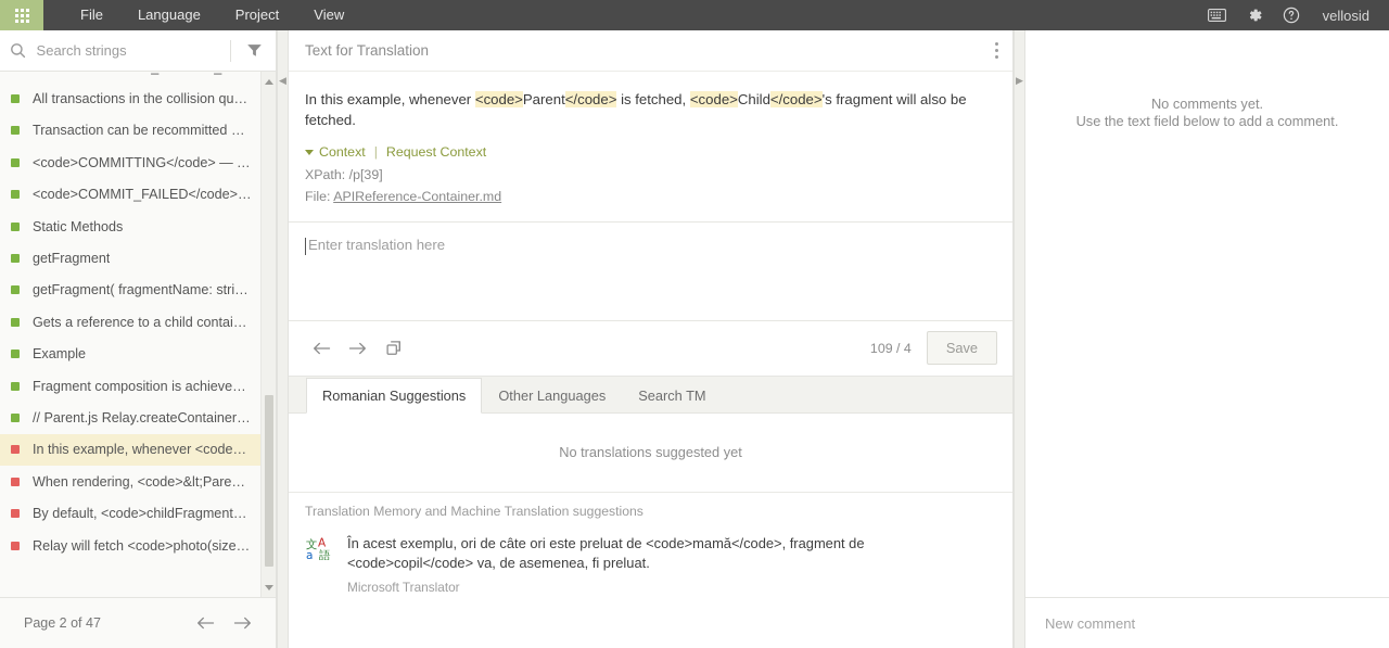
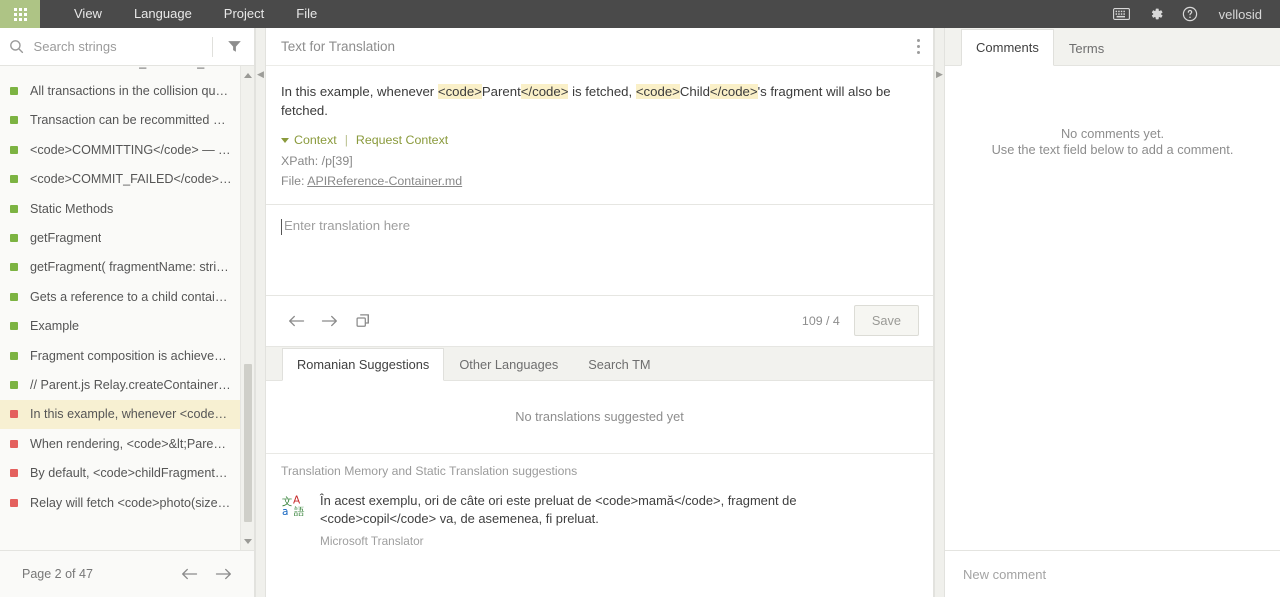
- File
+ View
  Language
  Project
- View
+ File
  vellosid
  Search strings
  All transactions in the collision queu.
  Transaction can be recommitted or .
  <code>COMMITTING</code> — Tr
  <code>COMMIT_FAILED</code> —
  Static Methods
  getFragment
  getFragment( fragmentName: string.
  Gets a reference to a child container
  Example
  Fragment composition is achieved v
  // Parent.js Relay.createContainer(P.
  In this example, whenever <code>P.
  When rendering, <code>&lt;Parent&
  By default, <code>childFragment</c
  Relay will fetch <code>photo(size: 6
  Page 2 of 47
  ◀
  Text for Translation
  In this example, whenever <code>Parent</code> is fetched, <code>Child</code>'s fragment will also be fetched.
  Context
  |
  Request Context
  XPath: /p[39]
  File: APIReference-Container.md
  Enter translation here
  109 / 4
  Save
  Romanian Suggestions
  Other Languages
  Search TM
  No translations suggested yet
- Translation Memory and Machine Translation suggestions
+ Translation Memory and Static Translation suggestions
  文
  A
  a
  語
  În acest exemplu, ori de câte ori este preluat de <code>mamă</code>, fragment de <code>copil</code> va, de asemenea, fi preluat.
  Microsoft Translator
  ▶
+ Comments
+ Terms
  No comments yet.
  Use the text field below to add a comment.
  New comment
